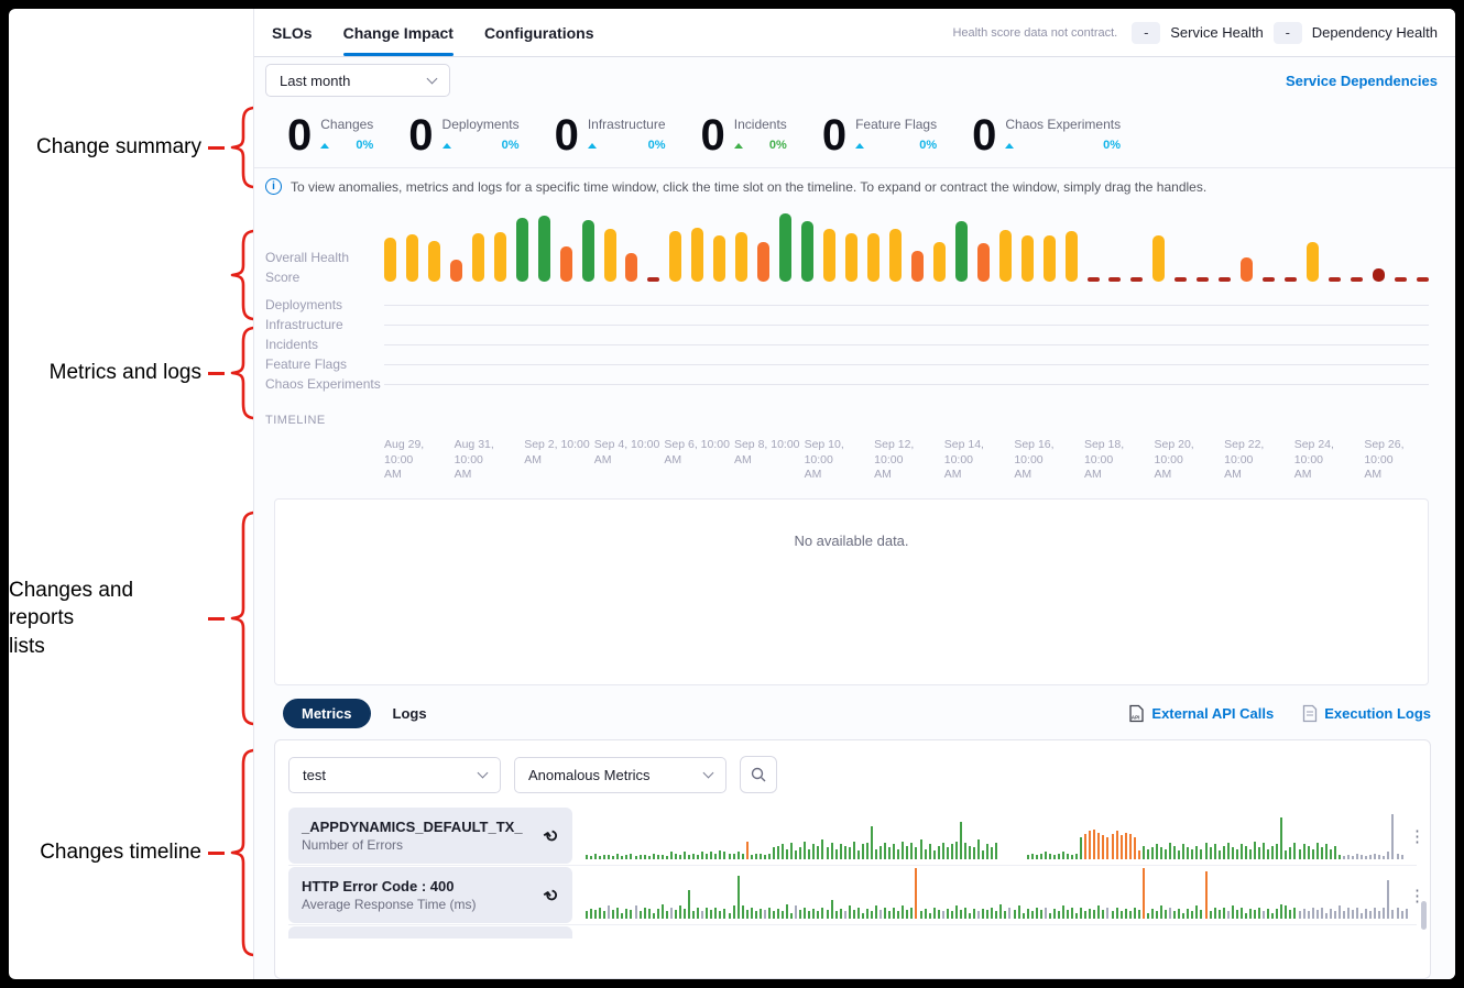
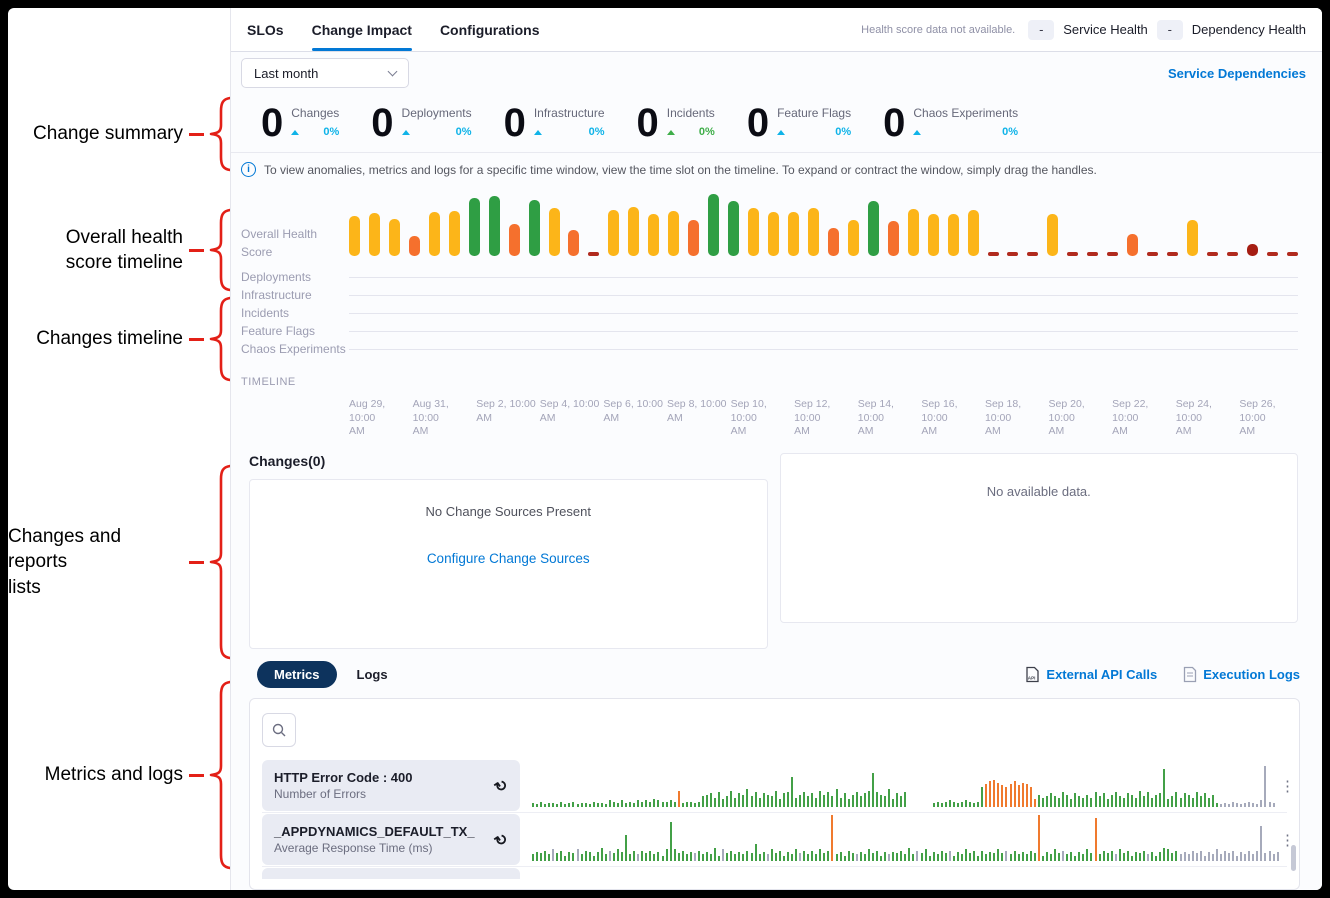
  Change summary
+ Overall health
+ score timeline
- Metrics and logs
+ Changes timeline
  Changes and reports
  lists
- Changes timeline
+ Metrics and logs
  SLOs
  Change Impact
  Configurations
- Health score data not contract.
+ Health score data not available.
  -
  Service Health
  -
  Dependency Health
  Last month
  Service Dependencies
  0
  Changes
  0%
  0
  Deployments
  0%
  0
  Infrastructure
  0%
  0
  Incidents
  0%
  0
  Feature Flags
  0%
  0
  Chaos Experiments
  0%
- To view anomalies, metrics and logs for a specific time window, click the time slot on the timeline. To expand or contract the window, simply drag the handles.
+ To view anomalies, metrics and logs for a specific time window, view the time slot on the timeline. To expand or contract the window, simply drag the handles.
  Overall Health Score
  Deployments
  Infrastructure
  Incidents
  Feature Flags
  Chaos Experiments
  TIMELINE
  Aug 29, 10:00
  AM
  Aug 31, 10:00
  AM
  Sep 2, 10:00
  AM
  Sep 4, 10:00
  AM
  Sep 6, 10:00
  AM
  Sep 8, 10:00
  AM
  Sep 10, 10:00
  AM
  Sep 12, 10:00
  AM
  Sep 14, 10:00
  AM
  Sep 16, 10:00
  AM
  Sep 18, 10:00
  AM
  Sep 20, 10:00
  AM
  Sep 22, 10:00
  AM
  Sep 24, 10:00
  AM
  Sep 26, 10:00
  AM
+ Changes(0)
+ No Change Sources Present
+ Configure Change Sources
  No available data.
  Metrics
  Logs
  External API Calls
  Execution Logs
- test
- Anomalous Metrics
- _APPDYNAMICS_DEFAULT_TX_
+ HTTP Error Code : 400
  Number of Errors
- HTTP Error Code : 400
+ _APPDYNAMICS_DEFAULT_TX_
  Average Response Time (ms)
